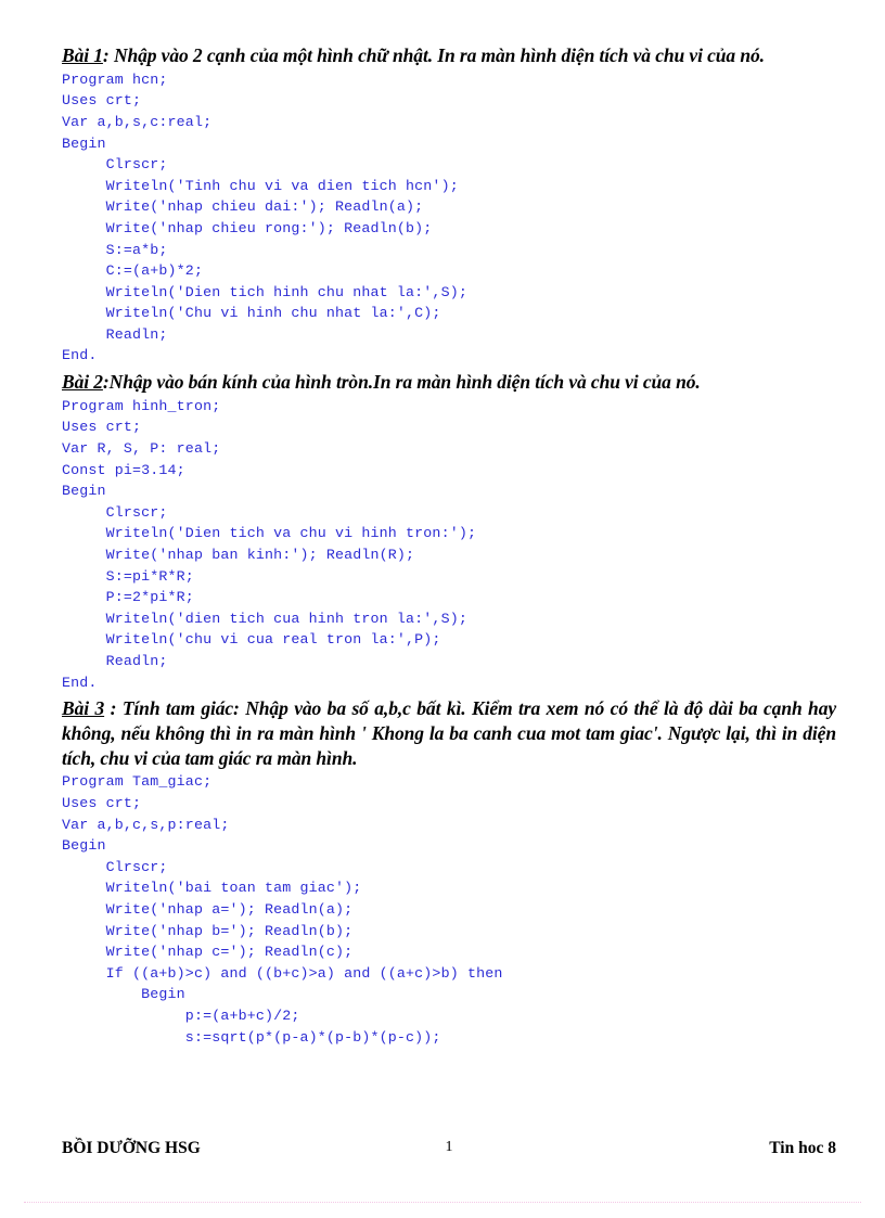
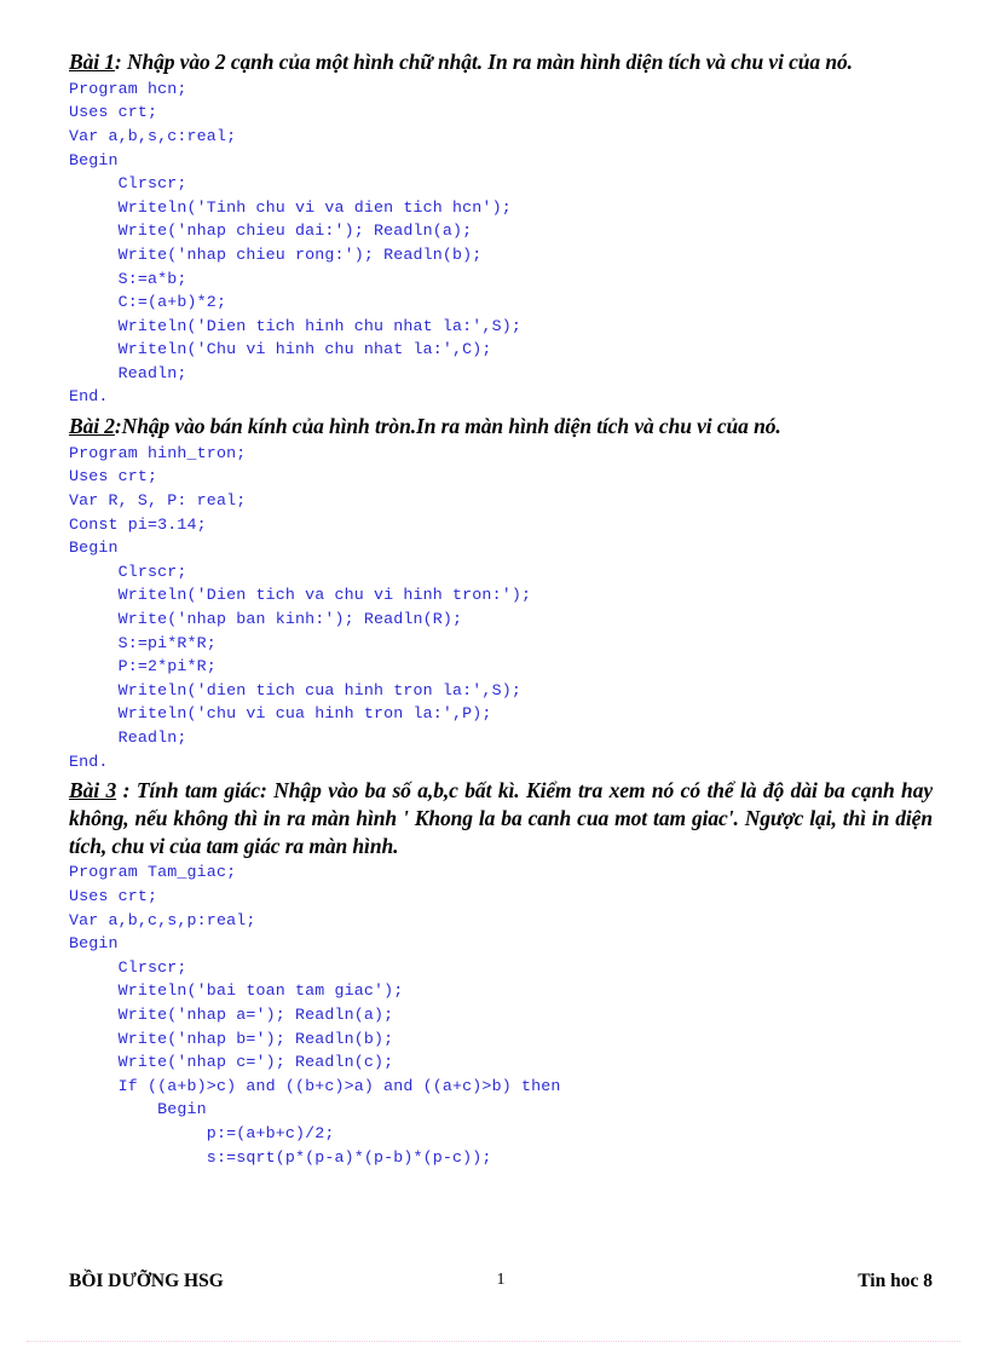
  Bài 1: Nhập vào 2 cạnh của một hình chữ nhật. In ra màn hình diện tích và chu vi của nó.
  Program hcn;
  Uses crt;
  Var a,b,s,c:real;
  Begin
  Clrscr;
  Writeln('Tinh chu vi va dien tich hcn');
  Write('nhap chieu dai:'); Readln(a);
  Write('nhap chieu rong:'); Readln(b);
  S:=a*b;
  C:=(a+b)*2;
  Writeln('Dien tich hinh chu nhat la:',S);
  Writeln('Chu vi hinh chu nhat la:',C);
  Readln;
  End.
  Bài 2:Nhập vào bán kính của hình tròn.In ra màn hình diện tích và chu vi của nó.
  Program hinh_tron;
  Uses crt;
  Var R, S, P: real;
  Const pi=3.14;
  Begin
  Clrscr;
  Writeln('Dien tich va chu vi hinh tron:');
  Write('nhap ban kinh:'); Readln(R);
  S:=pi*R*R;
  P:=2*pi*R;
  Writeln('dien tich cua hinh tron la:',S);
- Writeln('chu vi cua real tron la:',P);
+ Writeln('chu vi cua hinh tron la:',P);
  Readln;
  End.
  Bài 3 : Tính tam giác: Nhập vào ba số a,b,c bất kì. Kiểm tra xem nó có thể là độ dài ba cạnh hay không, nếu không thì in ra màn hình ' Khong la ba canh cua mot tam giac'. Ngược lại, thì in diện tích, chu vi của tam giác ra màn hình.
  Program Tam_giac;
  Uses crt;
  Var a,b,c,s,p:real;
  Begin
  Clrscr;
  Writeln('bai toan tam giac');
  Write('nhap a='); Readln(a);
  Write('nhap b='); Readln(b);
  Write('nhap c='); Readln(c);
  If ((a+b)>c) and ((b+c)>a) and ((a+c)>b) then
  Begin
  p:=(a+b+c)/2;
  s:=sqrt(p*(p-a)*(p-b)*(p-c));
  BỒI DƯỠNG HSG
  1
  Tin hoc 8
